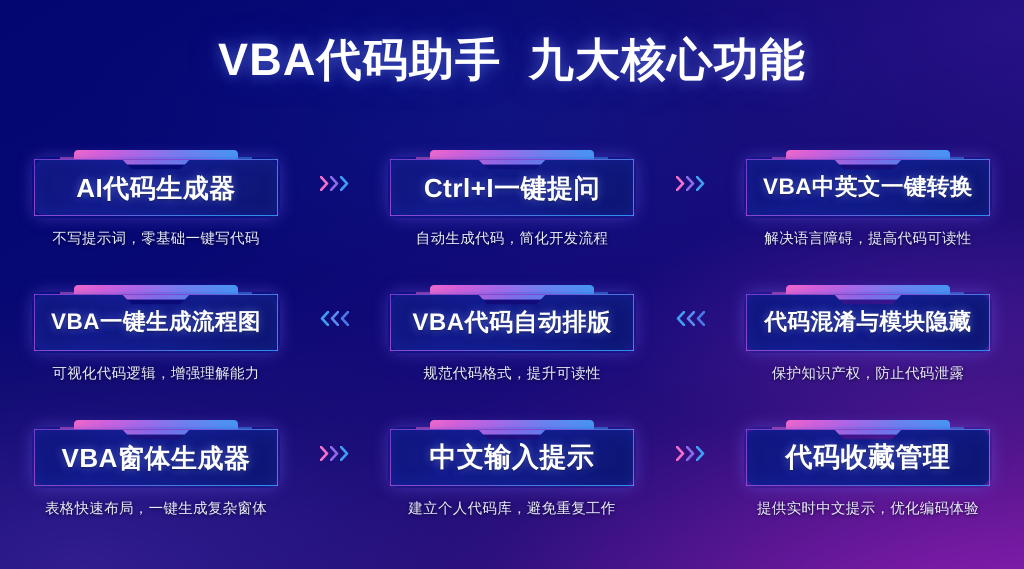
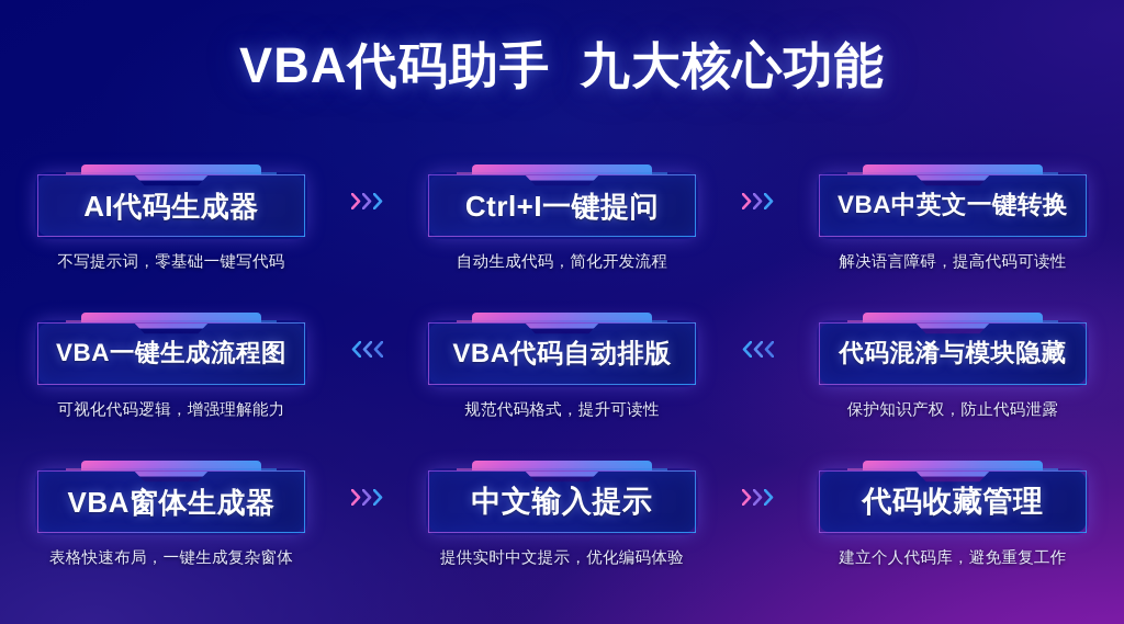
  VBA代码助手 九大核心功能
  AI代码生成器
  不写提示词，零基础一键写代码
  Ctrl+I一键提问
  自动生成代码，简化开发流程
  VBA中英文一键转换
  解决语言障碍，提高代码可读性
  VBA一键生成流程图
  可视化代码逻辑，增强理解能力
  VBA代码自动排版
  规范代码格式，提升可读性
  代码混淆与模块隐藏
  保护知识产权，防止代码泄露
  VBA窗体生成器
  表格快速布局，一键生成复杂窗体
  中文输入提示
- 建立个人代码库，避免重复工作
+ 提供实时中文提示，优化编码体验
  代码收藏管理
- 提供实时中文提示，优化编码体验
+ 建立个人代码库，避免重复工作
